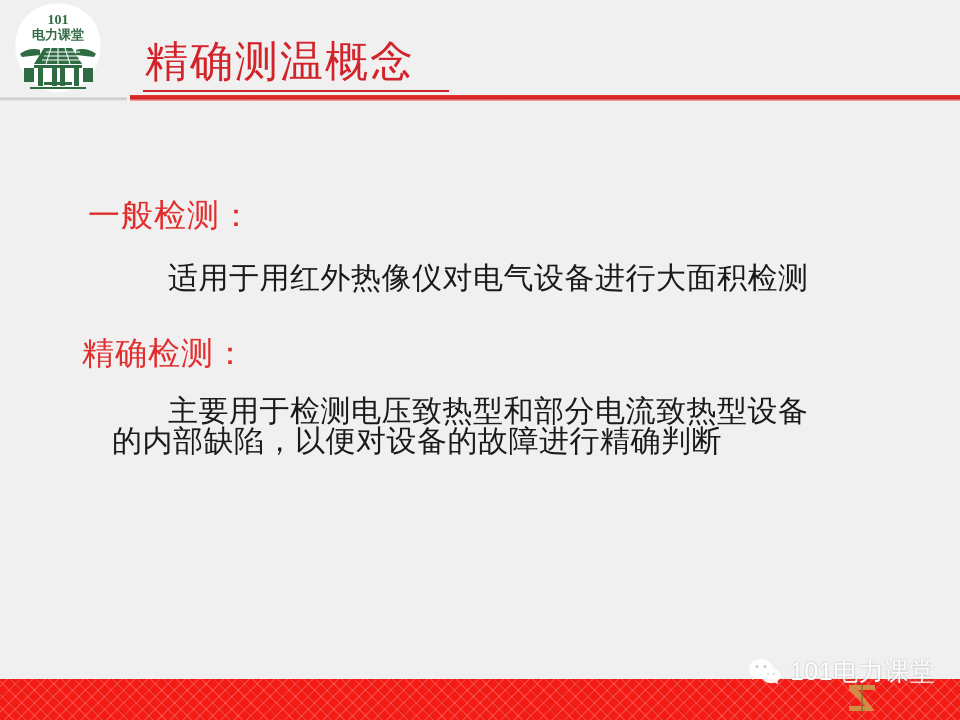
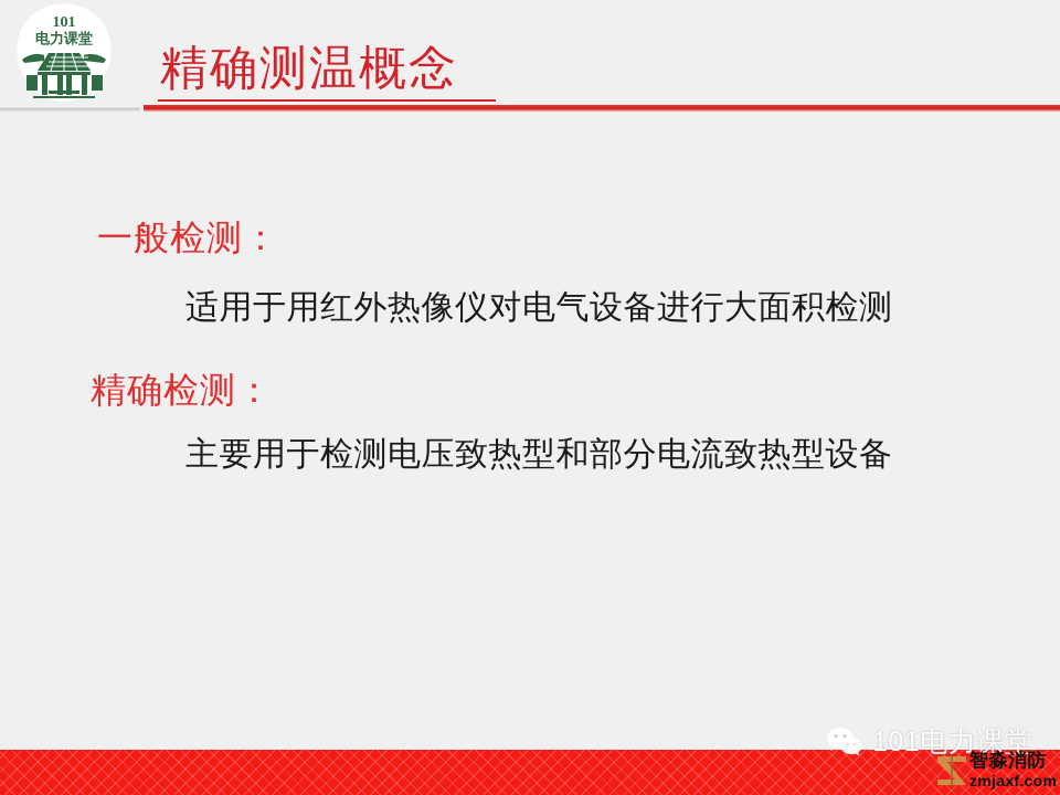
  101
  电力课堂
  精确测温概念
  一般检测：
  适用于用红外热像仪对电气设备进行大面积检测
  精确检测：
  主要用于检测电压致热型和部分电流致热型设备
- 的内部缺陷，以便对设备的故障进行精确判断
  101电力课堂
+ 智淼消防
+ zmjaxf.com
